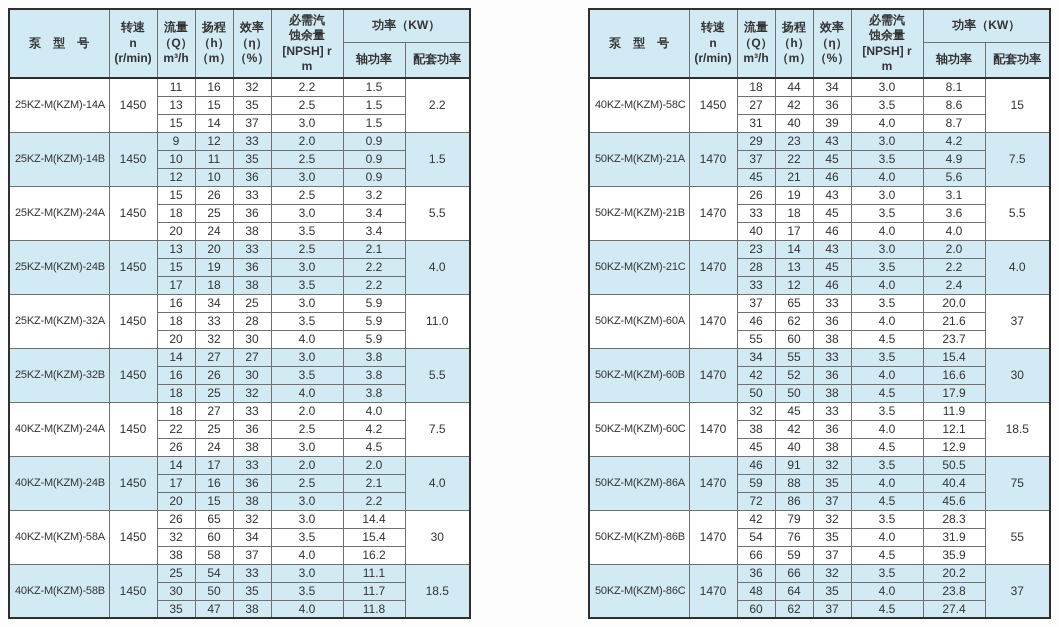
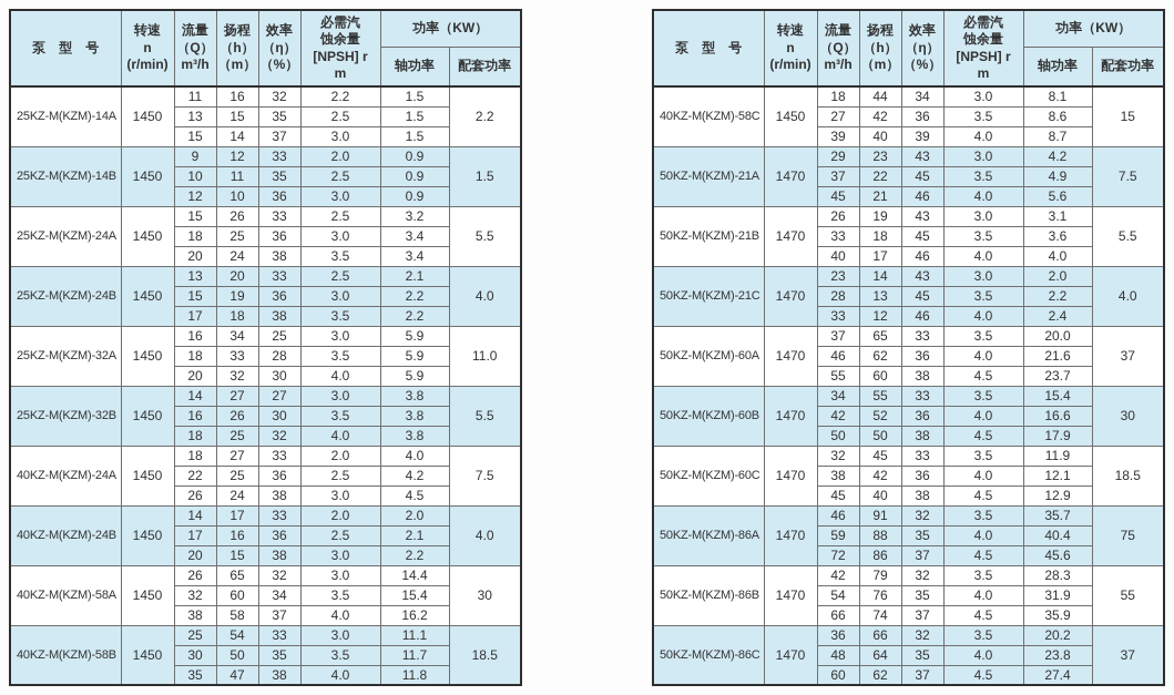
  泵 型 号	转速 n (r/min)	流量 （Q） m³/h	扬程 （h） （m）	效率 （η） （%）	必需汽 蚀余量 [NPSH] r m	功率（KW）
  轴功率	配套功率
  25KZ-M(KZM)-14A	1450	11	16	32	2.2	1.5	2.2
  13	15	35	2.5	1.5
  15	14	37	3.0	1.5
  25KZ-M(KZM)-14B	1450	9	12	33	2.0	0.9	1.5
  10	11	35	2.5	0.9
  12	10	36	3.0	0.9
  25KZ-M(KZM)-24A	1450	15	26	33	2.5	3.2	5.5
  18	25	36	3.0	3.4
  20	24	38	3.5	3.4
  25KZ-M(KZM)-24B	1450	13	20	33	2.5	2.1	4.0
  15	19	36	3.0	2.2
  17	18	38	3.5	2.2
  25KZ-M(KZM)-32A	1450	16	34	25	3.0	5.9	11.0
  18	33	28	3.5	5.9
  20	32	30	4.0	5.9
  25KZ-M(KZM)-32B	1450	14	27	27	3.0	3.8	5.5
  16	26	30	3.5	3.8
  18	25	32	4.0	3.8
  40KZ-M(KZM)-24A	1450	18	27	33	2.0	4.0	7.5
  22	25	36	2.5	4.2
  26	24	38	3.0	4.5
  40KZ-M(KZM)-24B	1450	14	17	33	2.0	2.0	4.0
  17	16	36	2.5	2.1
  20	15	38	3.0	2.2
  40KZ-M(KZM)-58A	1450	26	65	32	3.0	14.4	30
  32	60	34	3.5	15.4
  38	58	37	4.0	16.2
  40KZ-M(KZM)-58B	1450	25	54	33	3.0	11.1	18.5
  30	50	35	3.5	11.7
  35	47	38	4.0	11.8
  泵 型 号	转速 n (r/min)	流量 （Q） m³/h	扬程 （h） （m）	效率 （η） （%）	必需汽 蚀余量 [NPSH] r m	功率（KW）
  轴功率	配套功率
  40KZ-M(KZM)-58C	1450	18	44	34	3.0	8.1	15
  27	42	36	3.5	8.6
- 31	40	39	4.0	8.7
+ 39	40	39	4.0	8.7
  50KZ-M(KZM)-21A	1470	29	23	43	3.0	4.2	7.5
  37	22	45	3.5	4.9
  45	21	46	4.0	5.6
  50KZ-M(KZM)-21B	1470	26	19	43	3.0	3.1	5.5
  33	18	45	3.5	3.6
  40	17	46	4.0	4.0
  50KZ-M(KZM)-21C	1470	23	14	43	3.0	2.0	4.0
  28	13	45	3.5	2.2
  33	12	46	4.0	2.4
  50KZ-M(KZM)-60A	1470	37	65	33	3.5	20.0	37
  46	62	36	4.0	21.6
  55	60	38	4.5	23.7
  50KZ-M(KZM)-60B	1470	34	55	33	3.5	15.4	30
  42	52	36	4.0	16.6
  50	50	38	4.5	17.9
  50KZ-M(KZM)-60C	1470	32	45	33	3.5	11.9	18.5
  38	42	36	4.0	12.1
  45	40	38	4.5	12.9
- 50KZ-M(KZM)-86A	1470	46	91	32	3.5	50.5	75
+ 50KZ-M(KZM)-86A	1470	46	91	32	3.5	35.7	75
  59	88	35	4.0	40.4
  72	86	37	4.5	45.6
  50KZ-M(KZM)-86B	1470	42	79	32	3.5	28.3	55
  54	76	35	4.0	31.9
- 66	59	37	4.5	35.9
+ 66	74	37	4.5	35.9
  50KZ-M(KZM)-86C	1470	36	66	32	3.5	20.2	37
  48	64	35	4.0	23.8
  60	62	37	4.5	27.4
